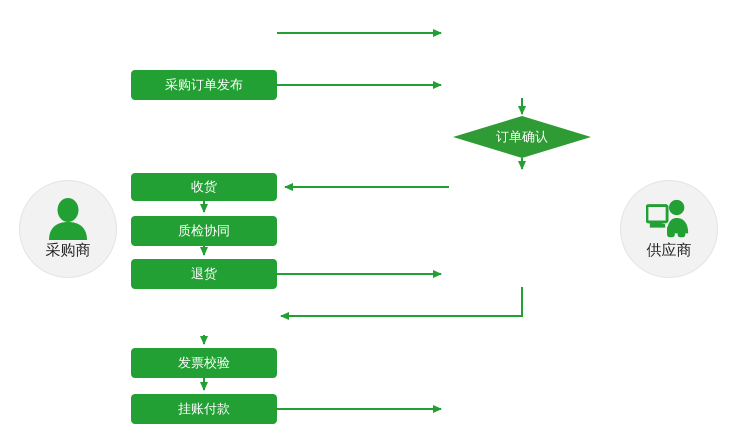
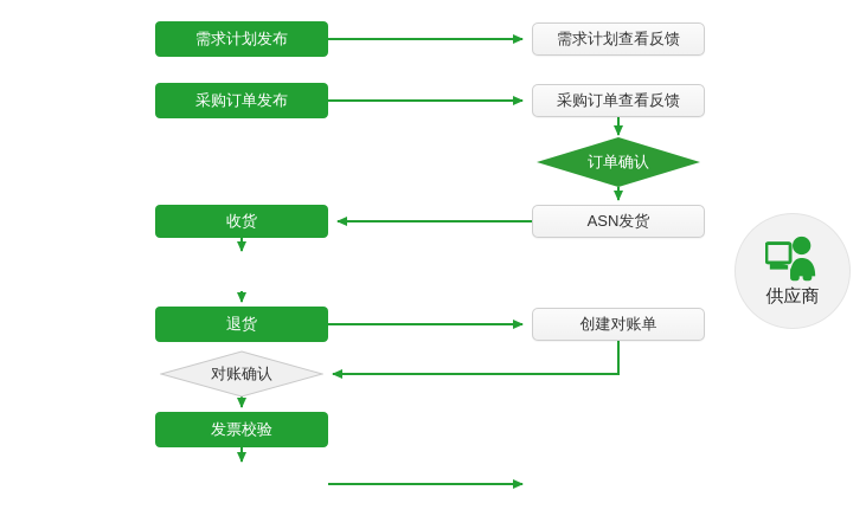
- 采购商
  供应商
+ 需求计划发布
+ 需求计划查看反馈
  采购订单发布
+ 采购订单查看反馈
  订单确认
+ ASN发货
  收货
- 质检协同
  退货
+ 创建对账单
+ 对账确认
  发票校验
- 挂账付款
